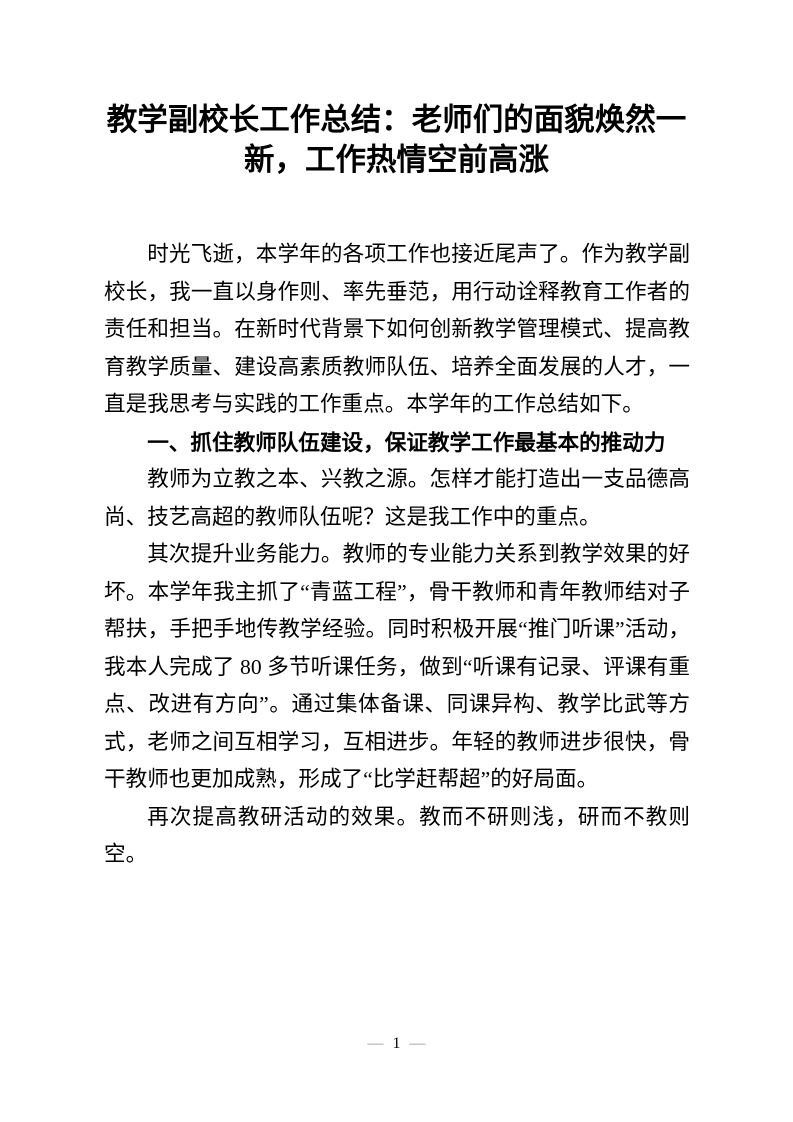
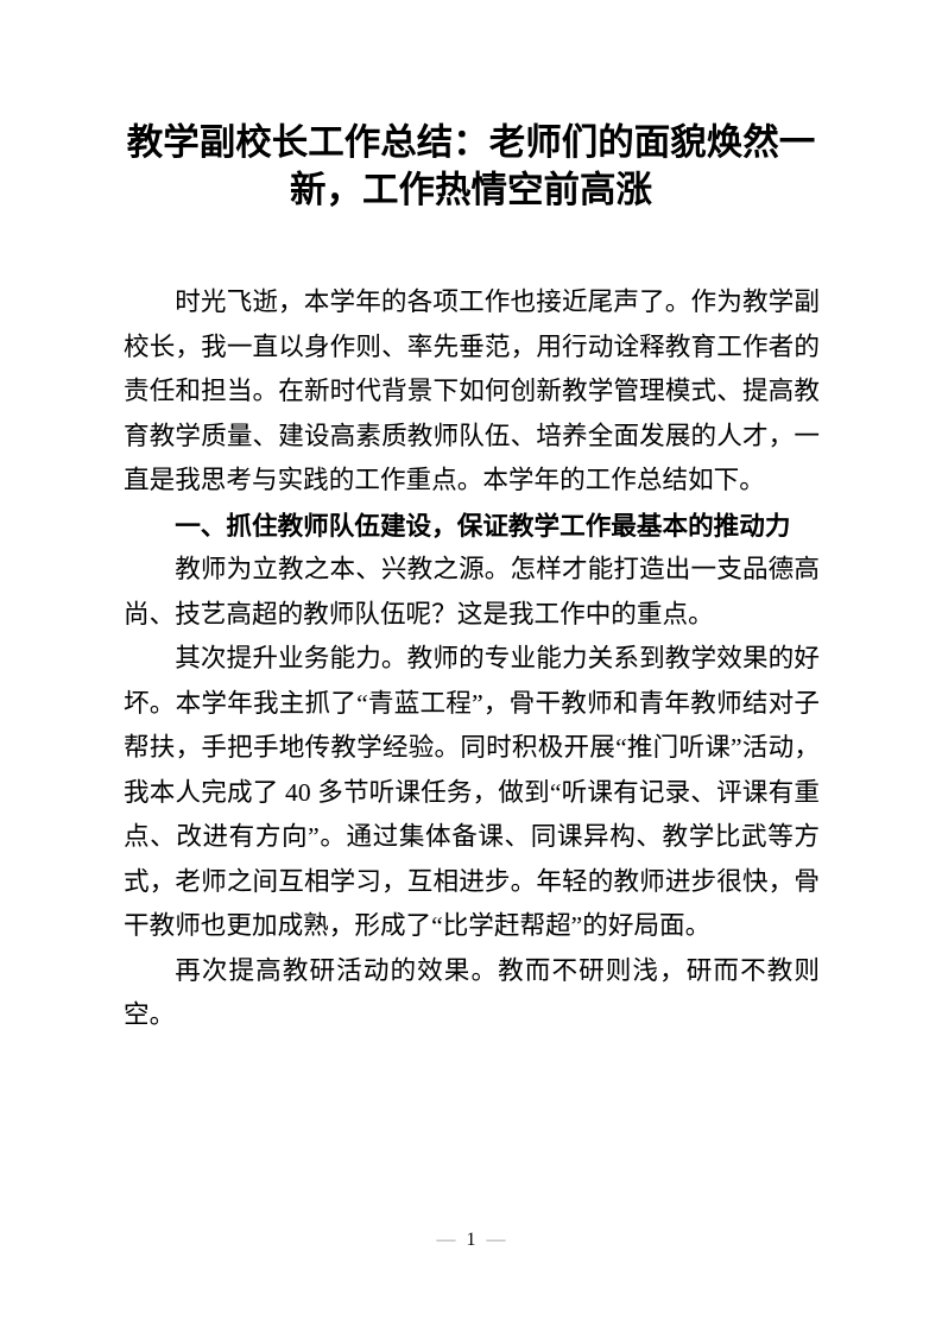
  教学副校长工作总结：老师们的面貌焕然一新，工作热情空前高涨
  时光飞逝，本学年的各项工作也接近尾声了。作为教学副校长，我一直以身作则、率先垂范，用行动诠释教育工作者的责任和担当。在新时代背景下如何创新教学管理模式、提高教育教学质量、建设高素质教师队伍、培养全面发展的人才，一直是我思考与实践的工作重点。本学年的工作总结如下。
  一、抓住教师队伍建设，保证教学工作最基本的推动力
  教师为立教之本、兴教之源。怎样才能打造出一支品德高尚、技艺高超的教师队伍呢？这是我工作中的重点。
- 其次提升业务能力。教师的专业能力关系到教学效果的好坏。本学年我主抓了“青蓝工程”，骨干教师和青年教师结对子帮扶，手把手地传教学经验。同时积极开展“推门听课”活动，我本人完成了 80 多节听课任务，做到“听课有记录、评课有重点、改进有方向”。通过集体备课、同课异构、教学比武等方式，老师之间互相学习，互相进步。年轻的教师进步很快，骨干教师也更加成熟，形成了“比学赶帮超”的好局面。
+ 其次提升业务能力。教师的专业能力关系到教学效果的好坏。本学年我主抓了“青蓝工程”，骨干教师和青年教师结对子帮扶，手把手地传教学经验。同时积极开展“推门听课”活动，我本人完成了 40 多节听课任务，做到“听课有记录、评课有重点、改进有方向”。通过集体备课、同课异构、教学比武等方式，老师之间互相学习，互相进步。年轻的教师进步很快，骨干教师也更加成熟，形成了“比学赶帮超”的好局面。
  再次提高教研活动的效果。教而不研则浅，研而不教则空。
  — 1 —
